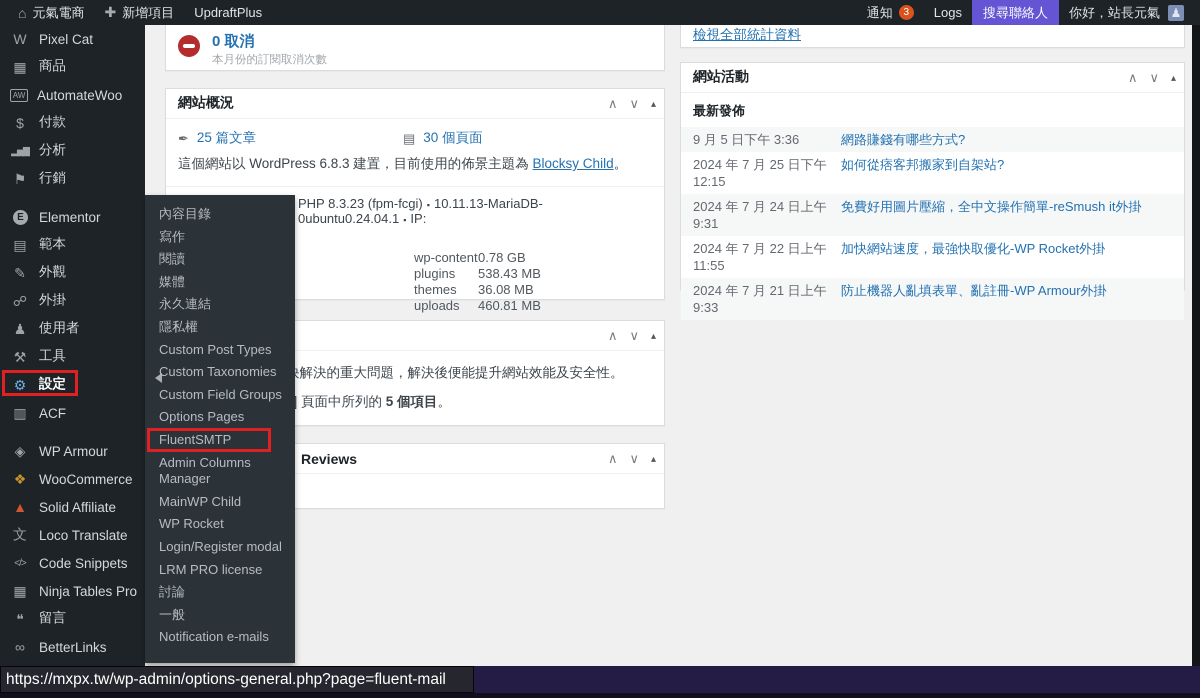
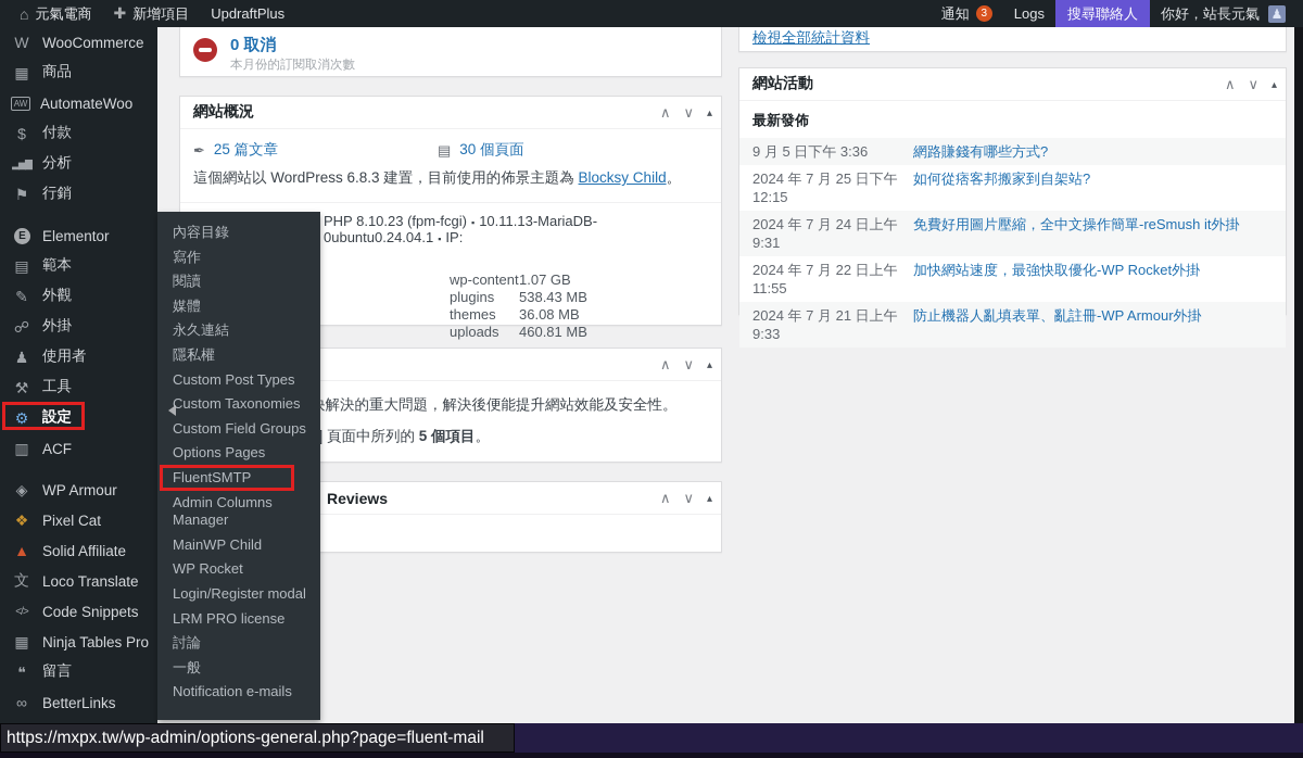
  ⌂
  元氣電商
  ✚
  新增項目
  UpdraftPlus
  通知
  3
  Logs
  搜尋聯絡人
  你好，站長元氣
  ♟
  W
- Pixel Cat
+ WooCommerce
  ▦
  商品
  AW
  AutomateWoo
  $
  付款
  ▂▅▇
  分析
  ⚑
  行銷
  E
  Elementor
  ▤
  範本
  ✎
  外觀
  ☍
  外掛
  ♟
  使用者
  ⚒
  工具
  ⚙
  設定
  ▥
  ACF
  ◈
  WP Armour
  ❖
- WooCommerce
+ Pixel Cat
  ▲
  Solid Affiliate
  文
  Loco Translate
  </>
  Code Snippets
  ▦
  Ninja Tables Pro
  ❝
  留言
  ∞
  BetterLinks
  0 取消
  本月份的訂閱取消次數
  網站概況
  ∧
  ∨
  ▴
  ✒
  25 篇文章
  ▤
  30 個頁面
  這個網站以 WordPress 6.8.3 建置，目前使用的佈景主題為 Blocksy Child。
- PHP 8.3.23 (fpm-fcgi) ▪ 10.11.13-MariaDB-0ubuntu0.24.04.1 ▪ IP:
+ PHP 8.10.23 (fpm-fcgi) ▪ 10.11.13-MariaDB-0ubuntu0.24.04.1 ▪ IP:
  wp-content
- 0.78 GB
+ 1.07 GB
  plugins
  538.43 MB
  themes
  36.08 MB
  uploads
  460.81 MB
  ∧
  ∨
  ▴
  解決的重大問題，解決後便能提升網站效能及安全性。
  Reviews
  ∧
  ∨
  ▴
  檢視全部統計資料
  網站活動
  ∧
  ∨
  ▴
  最新發佈
  9 月 5 日下午 3:36
  網路賺錢有哪些方式?
  2024 年 7 月 25 日下午 12:15
  如何從痞客邦搬家到自架站?
  2024 年 7 月 24 日上午 9:31
  免費好用圖片壓縮，全中文操作簡單-reSmush it外掛
  2024 年 7 月 22 日上午 11:55
  加快網站速度，最強快取優化-WP Rocket外掛
  2024 年 7 月 21 日上午 9:33
  防止機器人亂填表單、亂註冊-WP Armour外掛
  內容目錄
  寫作
  閱讀
  媒體
  永久連結
  隱私權
  Custom Post Types
  Custom Taxonomies
  Custom Field Groups
  Options Pages
  FluentSMTP
  Admin Columns Manager
  MainWP Child
  WP Rocket
  Login/Register modal
  LRM PRO license
  討論
  一般
  Notification e-mails
  https://mxpx.tw/wp-admin/options-general.php?page=fluent-mail
